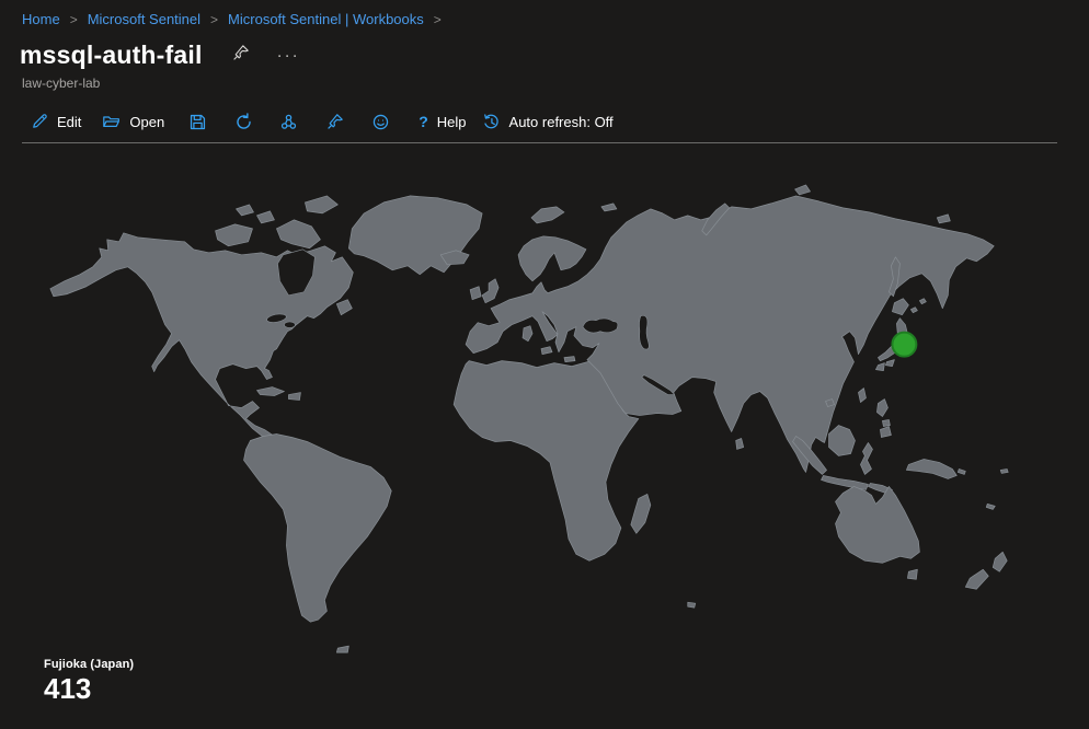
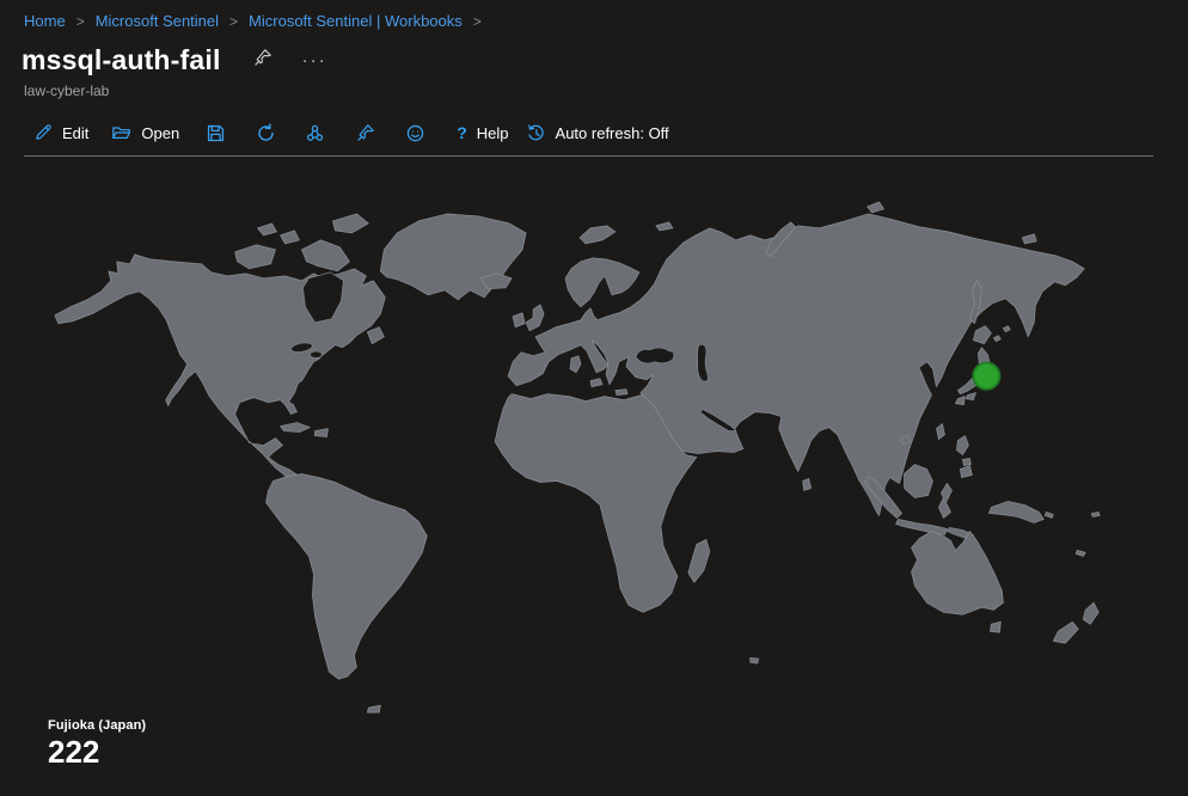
  Home
  >
  Microsoft Sentinel
  >
  Microsoft Sentinel | Workbooks
  >
  mssql-auth-fail
  ···
  law-cyber-lab
  Edit
  Open
  ?
  Help
  Auto refresh: Off
  Fujioka (Japan)
- 413
+ 222
